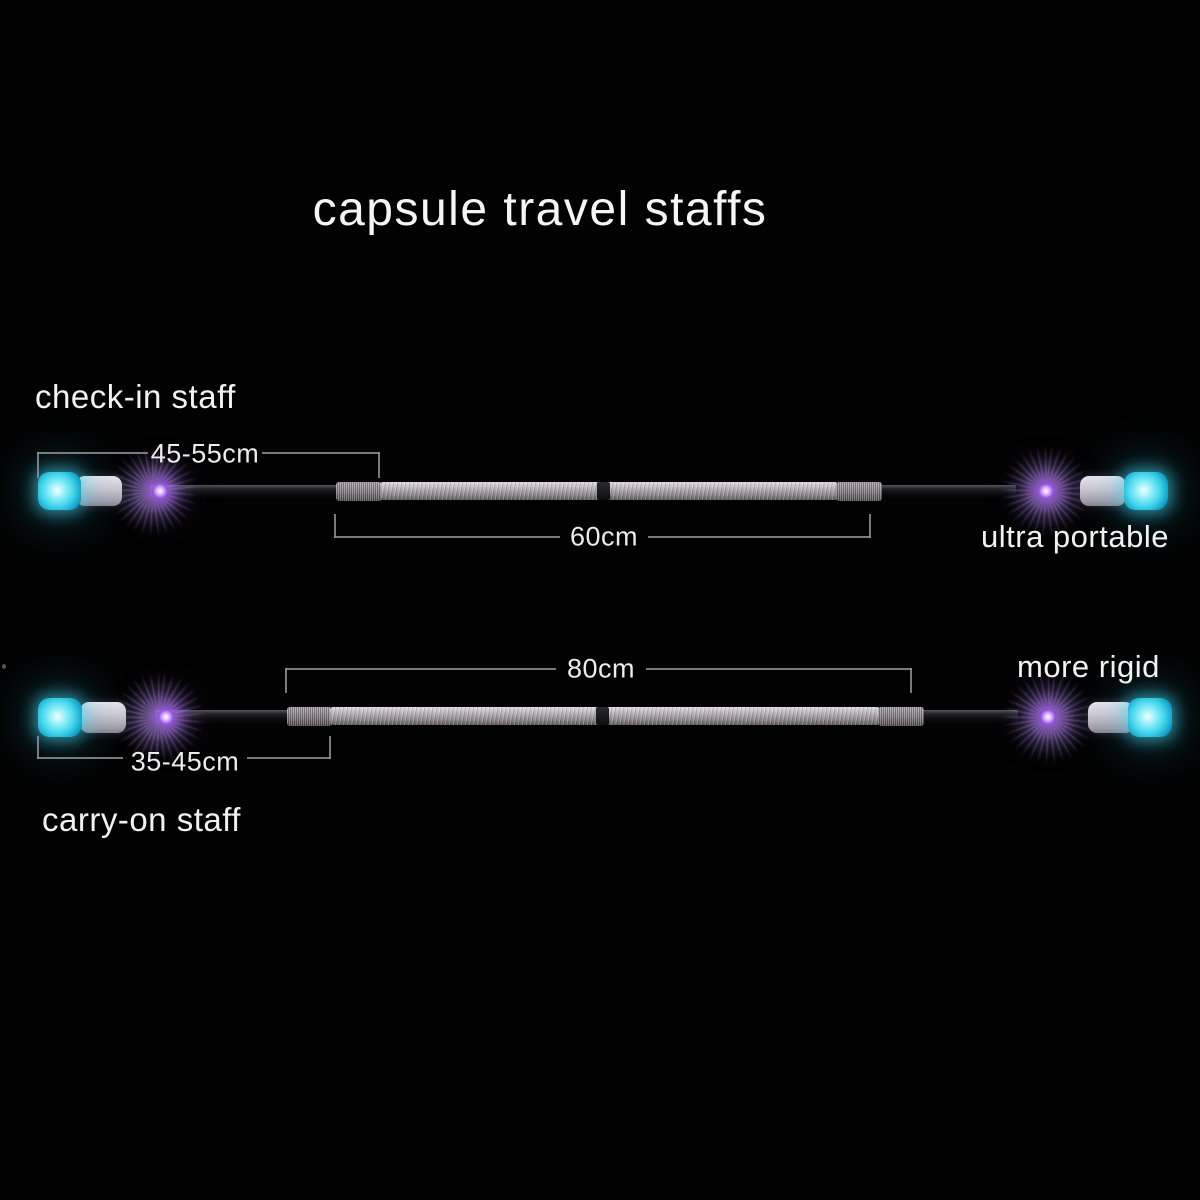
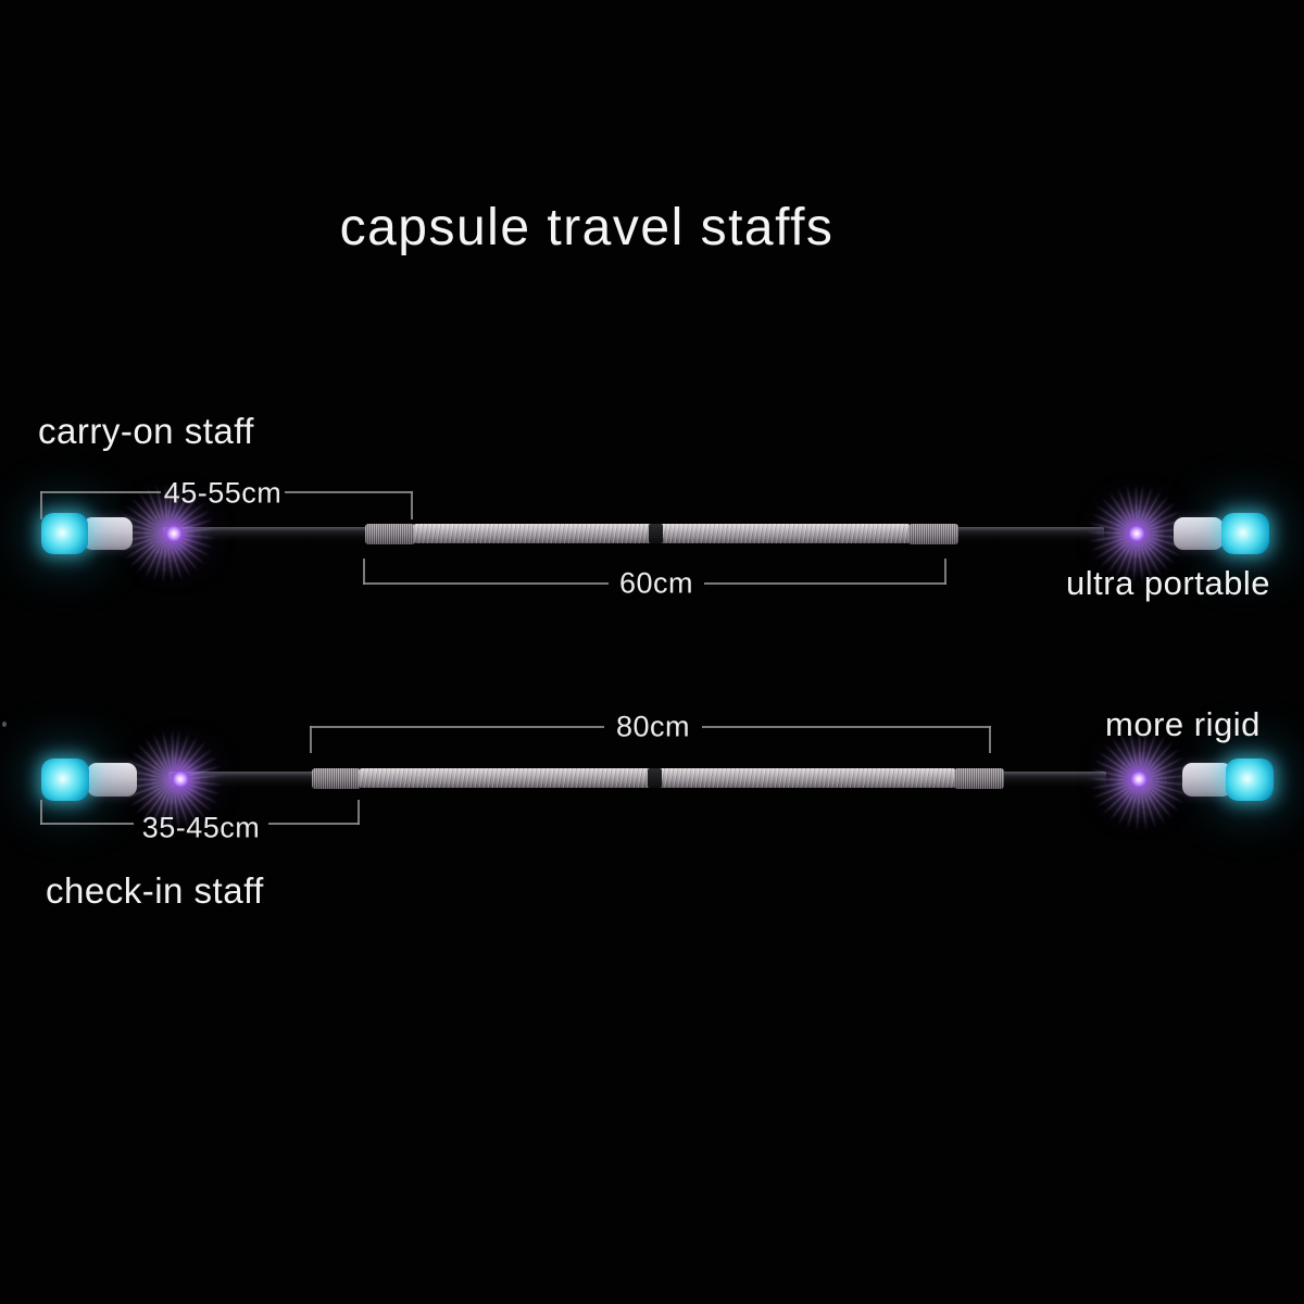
  capsule travel staffs
- check-in staff
+ carry-on staff
  45-55cm
  60cm
  ultra portable
  80cm
  35-45cm
  more rigid
- carry-on staff
+ check-in staff
